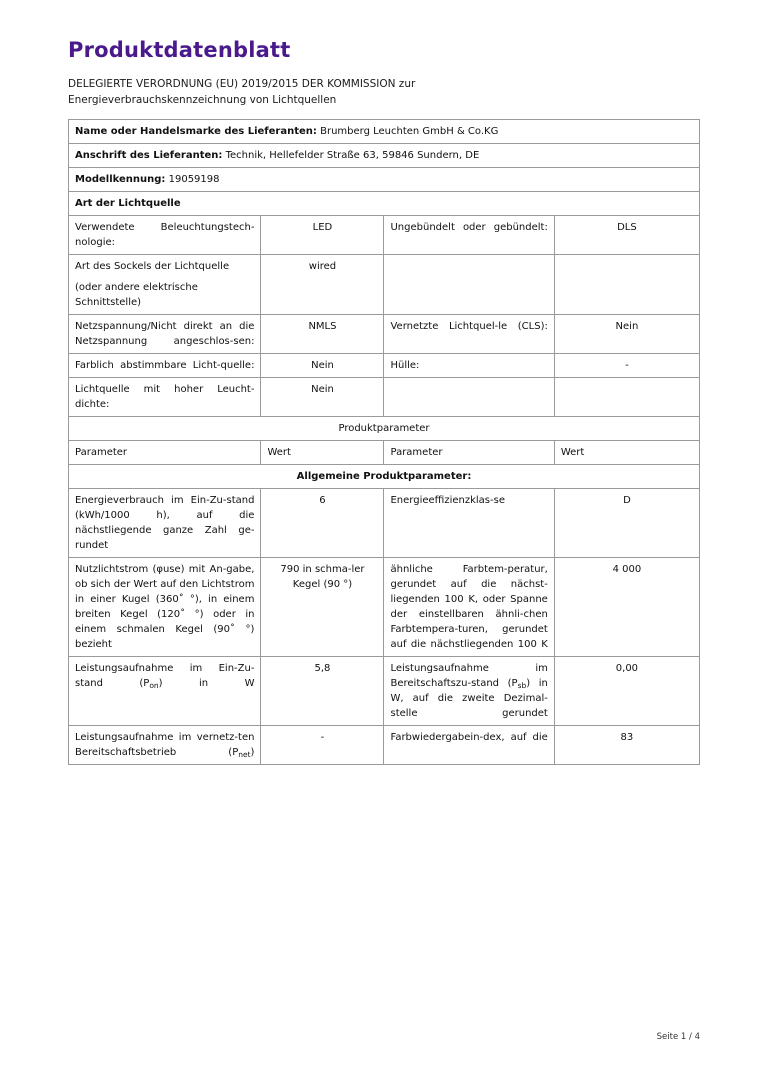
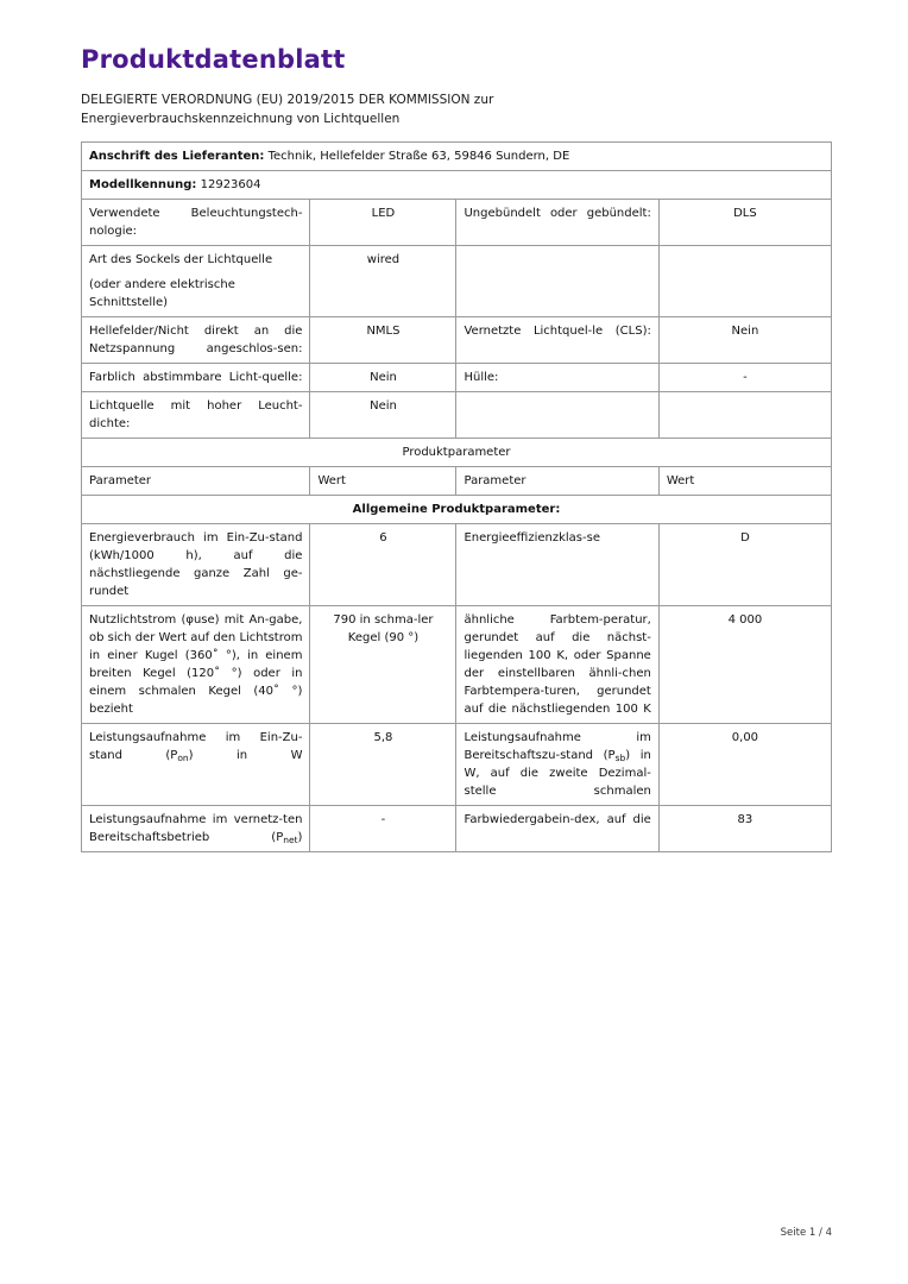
  Produktdatenblatt
  DELEGIERTE VERORDNUNG (EU) 2019/2015 DER KOMMISSION zur
  Energieverbrauchskennzeichnung von Lichtquellen
- Name oder Handelsmarke des Lieferanten: Brumberg Leuchten GmbH & Co.KG
  Anschrift des Lieferanten: Technik, Hellefelder Straße 63, 59846 Sundern, DE
- Modellkennung: 19059198
+ Modellkennung: 12923604
- Art der Lichtquelle
  Verwendete Beleuchtungstech-nologie:	LED	Ungebündelt oder gebündelt:	DLS
  Art des Sockels der Lichtquelle (oder andere elektrische Schnittstelle)	wired
- Netzspannung/Nicht direkt an die Netzspannung angeschlos-sen:	NMLS	Vernetzte Lichtquel-le (CLS):	Nein
+ Hellefelder/Nicht direkt an die Netzspannung angeschlos-sen:	NMLS	Vernetzte Lichtquel-le (CLS):	Nein
  Farblich abstimmbare Licht-quelle:	Nein	Hülle:	-
  Lichtquelle mit hoher Leucht-dichte:	Nein
  Produktparameter
  Parameter	Wert	Parameter	Wert
  Allgemeine Produktparameter:
  Energieverbrauch im Ein-Zu-stand (kWh/1000 h), auf die nächstliegende ganze Zahl ge-rundet	6	Energieeffizienzklas-se	D
- Nutzlichtstrom (φuse) mit An-gabe, ob sich der Wert auf den Lichtstrom in einer Kugel (360˚ °), in einem breiten Kegel (120˚ °) oder in einem schmalen Kegel (90˚ °) bezieht	790 in schma-ler Kegel (90 °)	ähnliche Farbtem-peratur, gerundet auf die nächst-liegenden 100 K, oder Spanne der einstellbaren ähnli-chen Farbtempera-turen, gerundet auf die nächstliegenden 100 K	4 000
+ Nutzlichtstrom (φuse) mit An-gabe, ob sich der Wert auf den Lichtstrom in einer Kugel (360˚ °), in einem breiten Kegel (120˚ °) oder in einem schmalen Kegel (40˚ °) bezieht	790 in schma-ler Kegel (90 °)	ähnliche Farbtem-peratur, gerundet auf die nächst-liegenden 100 K, oder Spanne der einstellbaren ähnli-chen Farbtempera-turen, gerundet auf die nächstliegenden 100 K	4 000
- Leistungsaufnahme im Ein-Zu-stand (Pon) in W	5,8	Leistungsaufnahme im Bereitschaftszu-stand (Psb) in W, auf die zweite Dezimal-stelle gerundet	0,00
+ Leistungsaufnahme im Ein-Zu-stand (Pon) in W	5,8	Leistungsaufnahme im Bereitschaftszu-stand (Psb) in W, auf die zweite Dezimal-stelle schmalen	0,00
  Leistungsaufnahme im vernetz-ten Bereitschaftsbetrieb (Pnet)	-	Farbwiedergabein-dex, auf die	83
  Seite 1 / 4
